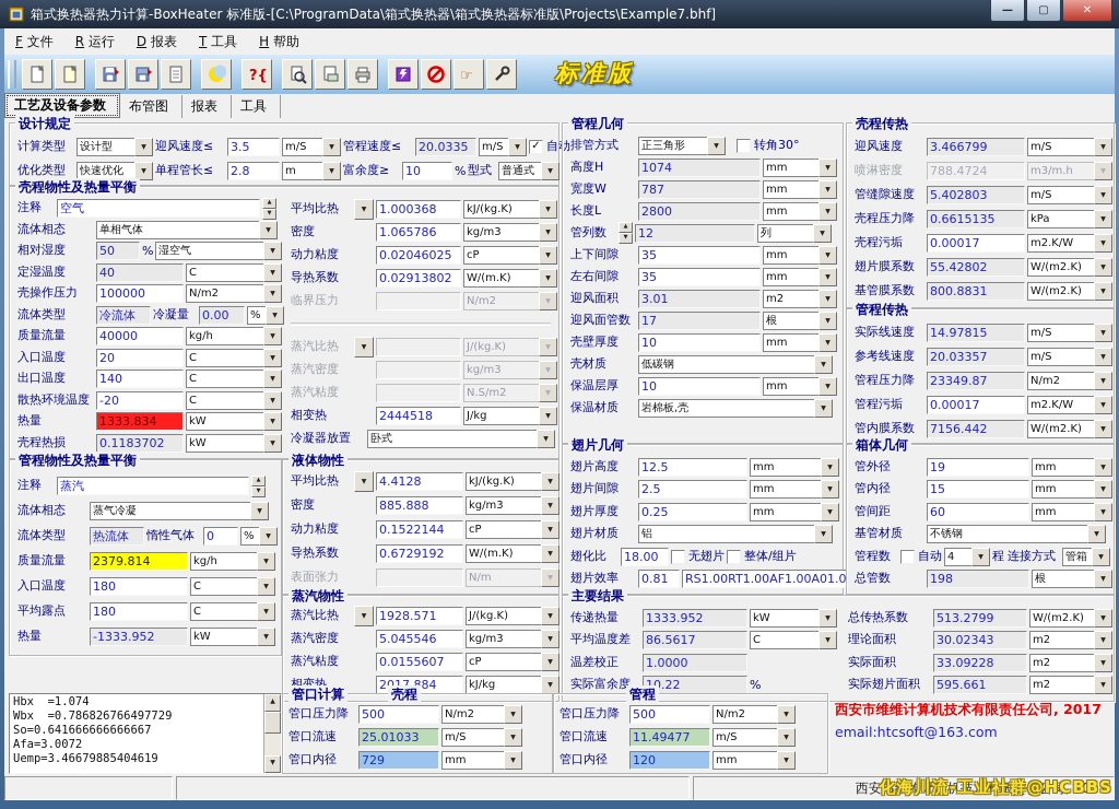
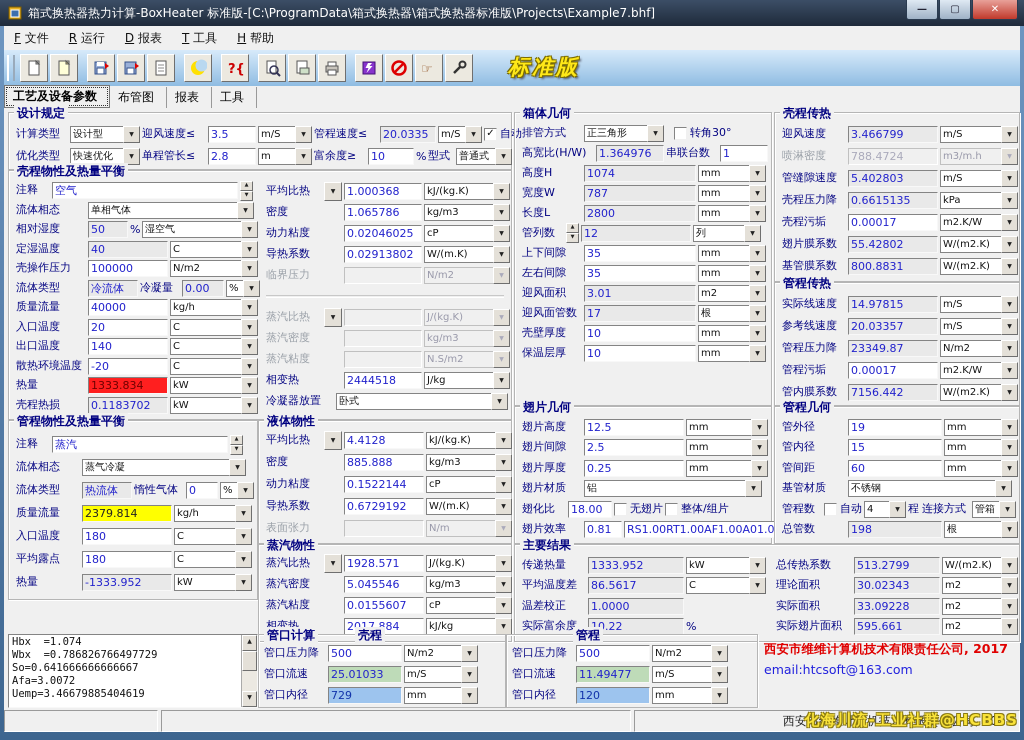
  箱式换热器热力计算-BoxHeater 标准版-[C:\ProgramData\箱式换热器\箱式换热器标准版\Projects\Example7.bhf]
  —
  ▢
  ✕
  F 文件
  R 运行
  D 报表
  T 工具
  H 帮助
  ?{
  ☞
  标准版
  工艺及设备参数
  布管图
  报表
  工具
  Hbx =1.074
  Wbx =0.786826766497729
  So=0.641666666666667
  Afa=3.0072
  Uemp=3.46679885404619
  西安市维维计算机技术有限责任公司, 2017
  email:htcsoft@163.com
  设计规定
  计算类型
  设计型
  迎风速度≤
  3.5
  m/S
  管程速度≤
  20.0335
  m/S
  ✓
  自动
  优化类型
  快速优化
  单程管长≤
  2.8
  m
  富余度≥
  10
  %
  型式
  普通式
  壳程物性及热量平衡
  注释
  空气
  流体相态
  单相气体
  相对湿度
  50
  %
  湿空气
  定湿温度
  40
  C
  壳操作压力
  100000
  N/m2
  流体类型
  冷流体
  冷凝量
  0.00
  %
  质量流量
  40000
  kg/h
  入口温度
  20
  C
  出口温度
  140
  C
  散热环境温度
  -20
  C
  热量
  1333.834
  kW
  壳程热损
  0.1183702
  kW
  平均比热
  1.000368
  kJ/(kg.K)
  密度
  1.065786
  kg/m3
  动力粘度
  0.02046025
  cP
  导热系数
  0.02913802
  W/(m.K)
  临界压力
  N/m2
  蒸汽比热
  J/(kg.K)
  蒸汽密度
  kg/m3
  蒸汽粘度
  N.S/m2
  相变热
  2444518
  J/kg
  冷凝器放置
  卧式
  管程物性及热量平衡
  注释
  蒸汽
  流体相态
  蒸气冷凝
  流体类型
  热流体
  惰性气体
  0
  %
  质量流量
  2379.814
  kg/h
  入口温度
  180
  C
  平均露点
  180
  C
  热量
  -1333.952
  kW
  液体物性
  平均比热
  4.4128
  kJ/(kg.K)
  密度
  885.888
  kg/m3
  动力粘度
  0.1522144
  cP
  导热系数
  0.6729192
  W/(m.K)
  表面张力
  N/m
  蒸汽物性
  蒸汽比热
  1928.571
  J/(kg.K)
  蒸汽密度
  5.045546
  kg/m3
  蒸汽粘度
  0.0155607
  cP
  相变热
  kJ/kg
- 管程几何
+ 箱体几何
  排管方式
  正三角形
  转角30°
+ 高宽比(H/W)
+ 1.364976
+ 串联台数
+ 1
  高度H
  1074
  mm
  宽度W
  787
  mm
  长度L
  2800
  mm
  管列数
  12
  列
  上下间隙
  35
  mm
  左右间隙
  35
  mm
  迎风面积
  3.01
  m2
  迎风面管数
  17
  根
  壳壁厚度
  10
  mm
- 壳材质
- 低碳钢
  保温层厚
  10
  mm
- 保温材质
- 岩棉板,壳
  翅片几何
  翅片高度
  12.5
  mm
  翅片间隙
  2.5
  mm
  翅片厚度
  0.25
  mm
  翅片材质
  铝
  翅化比
  18.00
  无翅片
  整体/组片
  翅片效率
  0.81
  RS1.00RT1.00AF1.00A01.0
  壳程传热
  迎风速度
  3.466799
  m/S
  喷淋密度
  788.4724
  m3/m.h
  管缝隙速度
  5.402803
  m/S
  壳程压力降
  0.6615135
  kPa
  壳程污垢
  0.00017
  m2.K/W
  翅片膜系数
  55.42802
  W/(m2.K)
  基管膜系数
  800.8831
  W/(m2.K)
  管程传热
  实际线速度
  14.97815
  m/S
  参考线速度
  20.03357
  m/S
  管程压力降
  23349.87
  N/m2
  管程污垢
  0.00017
  m2.K/W
  管内膜系数
  7156.442
  W/(m2.K)
- 箱体几何
+ 管程几何
  管外径
  19
  mm
  管内径
  15
  mm
  管间距
  60
  mm
  基管材质
  不锈钢
  管程数
  自动
  4
  程
  连接方式
  管箱
  总管数
  198
  根
  主要结果
  传递热量
  1333.952
  kW
  平均温度差
  86.5617
  C
  温差校正
  1.0000
  实际富余度
  %
  总传热系数
  513.2799
  W/(m2.K)
  理论面积
  30.02343
  m2
  实际面积
  33.09228
  m2
  实际翅片面积
  595.661
  m2
  管口计算
  壳程
  管口压力降
  500
  N/m2
  管口流速
  25.01033
  m/S
  管口内径
  729
  mm
  管程
  管口压力降
  500
  N/m2
  管口流速
  11.49477
  m/S
  管口内径
  120
  mm
  西安市维维计算机技术有限责任公司, 2017
  化海川流-工业社群@HCBBS
